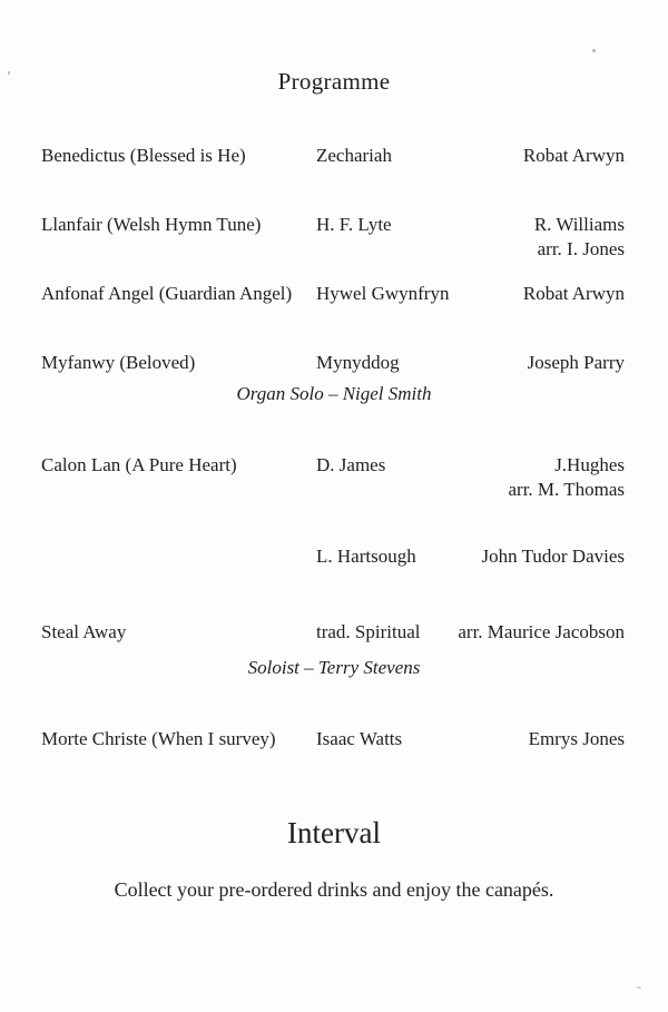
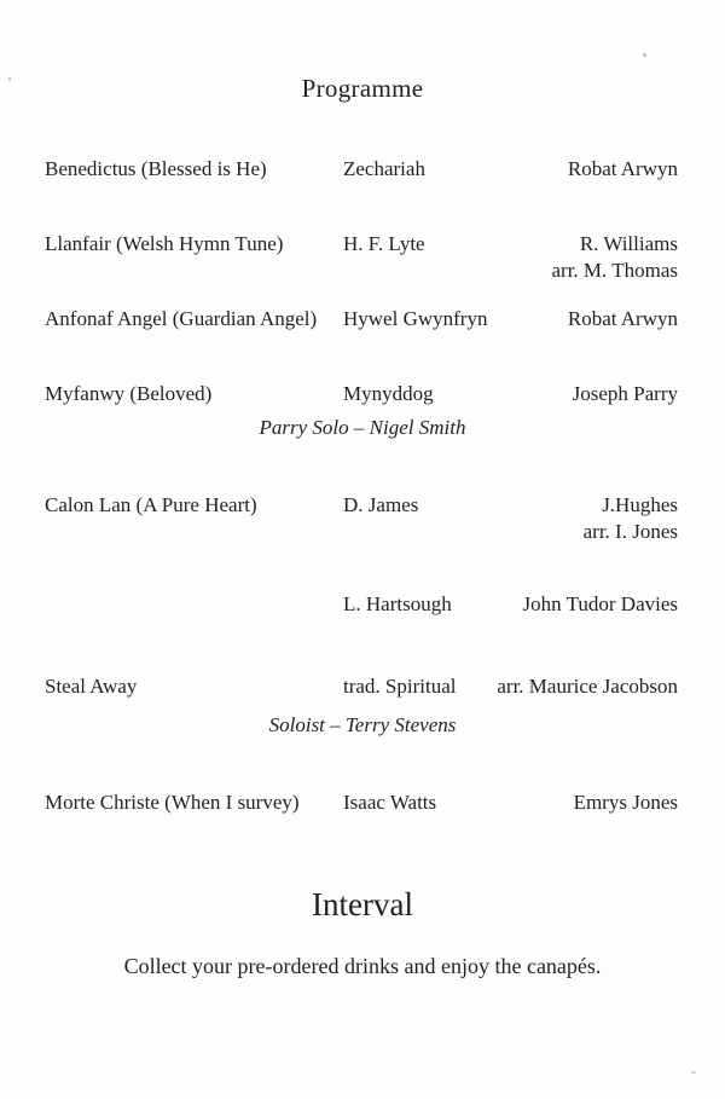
  Programme
  Benedictus (Blessed is He)
  Zechariah
  Robat Arwyn
  Llanfair (Welsh Hymn Tune)
  H. F. Lyte
  R. Williams
- arr. I. Jones
+ arr. M. Thomas
  Anfonaf Angel (Guardian Angel)
  Hywel Gwynfryn
  Robat Arwyn
  Myfanwy (Beloved)
  Mynyddog
  Joseph Parry
- Organ Solo – Nigel Smith
+ Parry Solo – Nigel Smith
  Calon Lan (A Pure Heart)
  D. James
  J.Hughes
- arr. M. Thomas
+ arr. I. Jones
  L. Hartsough
  John Tudor Davies
  Steal Away
  trad. Spiritual
  arr. Maurice Jacobson
  Soloist – Terry Stevens
  Morte Christe (When I survey)
  Isaac Watts
  Emrys Jones
  Interval
  Collect your pre-ordered drinks and enjoy the canapés.
